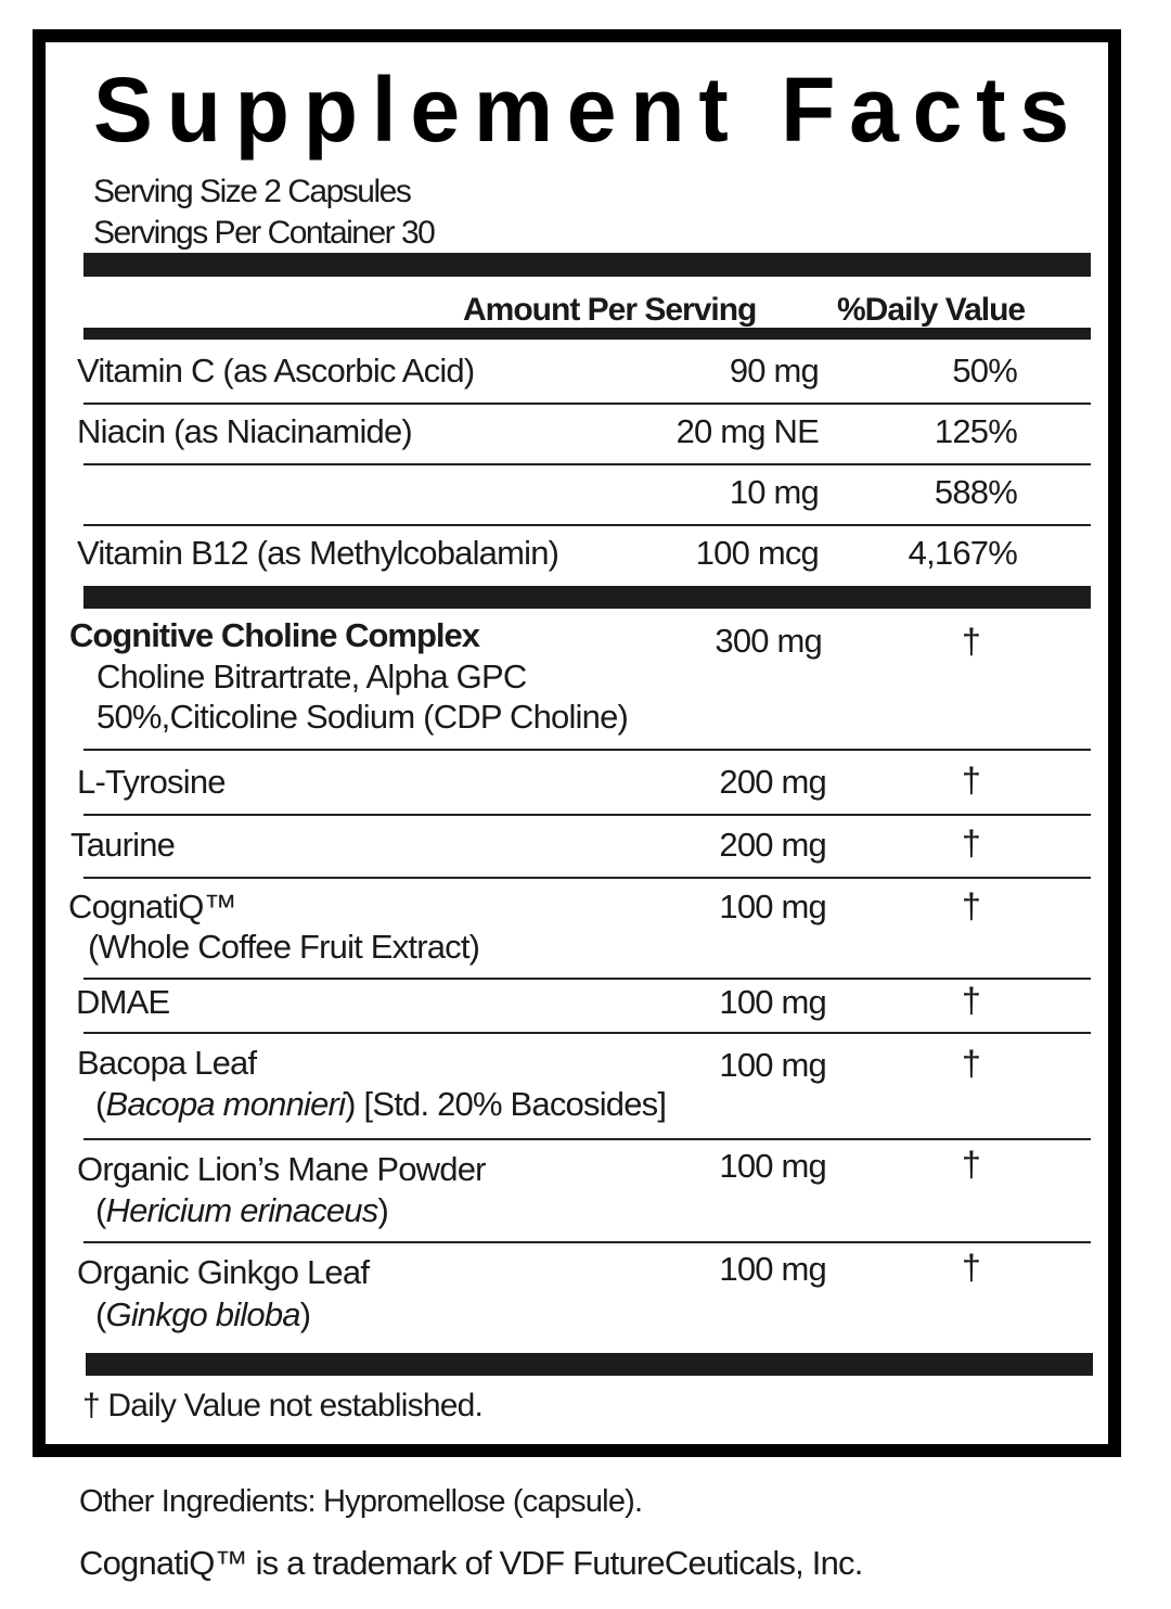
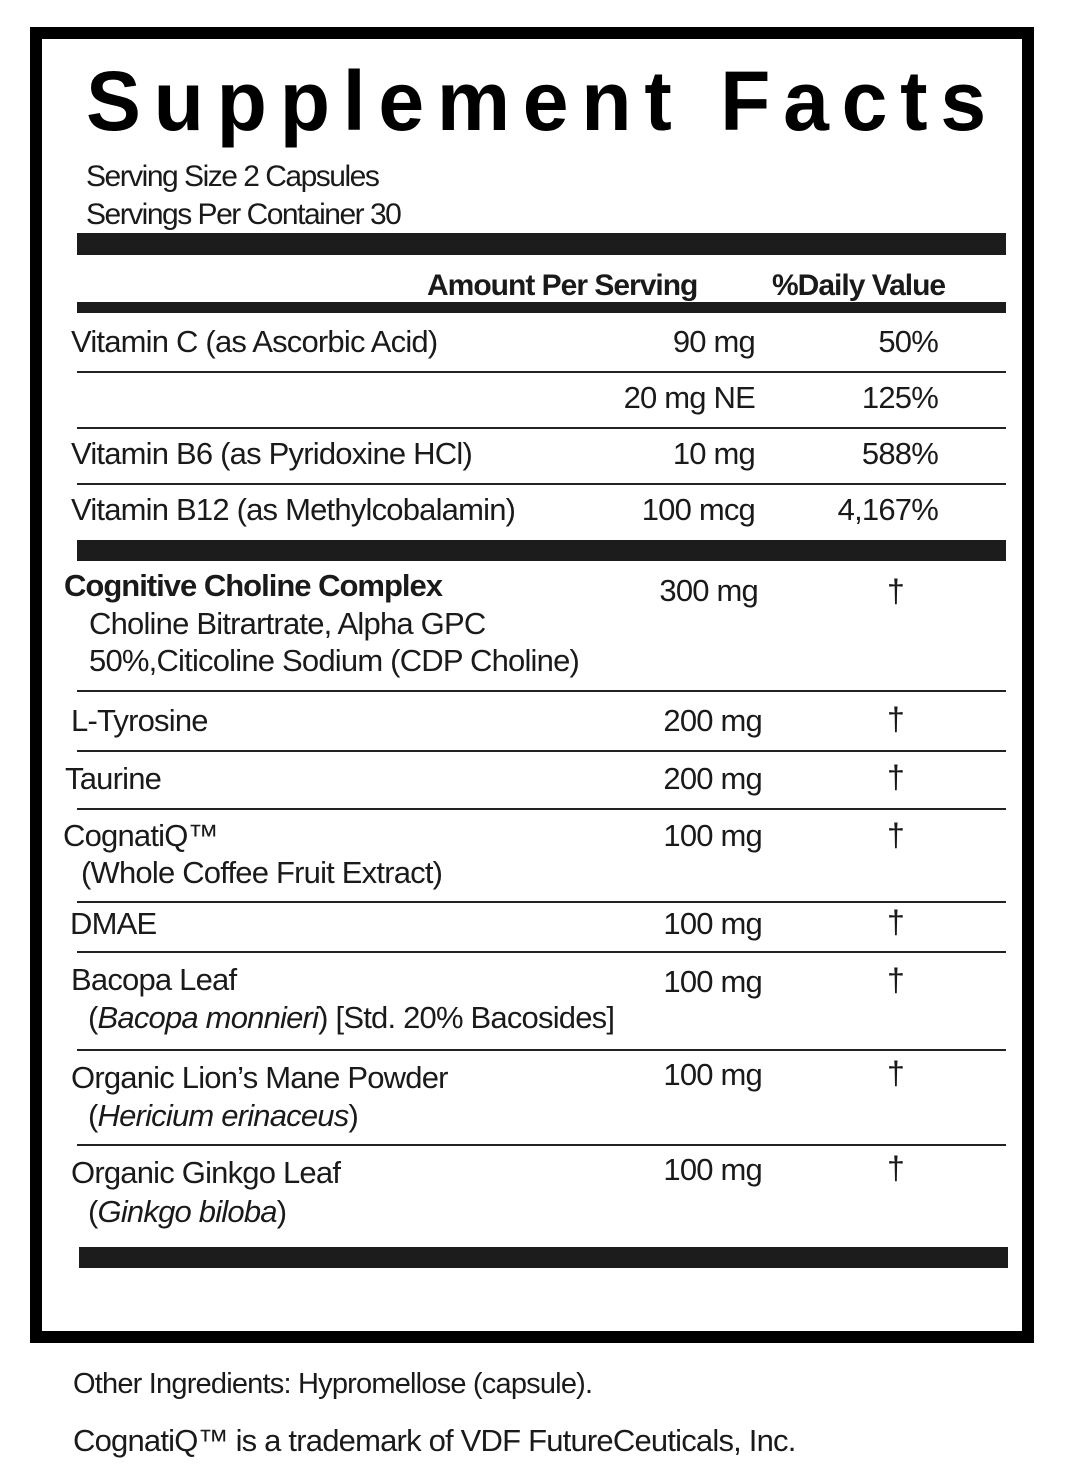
  Supplement Facts
  Serving Size 2 Capsules
  Servings Per Container 30
  Amount Per Serving
  %Daily Value
  Vitamin C (as Ascorbic Acid)
  90 mg
  50%
- Niacin (as Niacinamide)
  20 mg NE
  125%
+ Vitamin B6 (as Pyridoxine HCl)
  10 mg
  588%
  Vitamin B12 (as Methylcobalamin)
  100 mcg
  4,167%
  Cognitive Choline Complex
  300 mg
  †
  Choline Bitrartrate, Alpha GPC
  50%,Citicoline Sodium (CDP Choline)
  L-Tyrosine
  200 mg
  †
  Taurine
  200 mg
  †
  CognatiQ™
  100 mg
  †
  (Whole Coffee Fruit Extract)
  DMAE
  100 mg
  †
  Bacopa Leaf
  100 mg
  †
  (Bacopa monnieri) [Std. 20% Bacosides]
  Organic Lion’s Mane Powder
  100 mg
  †
  (Hericium erinaceus)
  Organic Ginkgo Leaf
  100 mg
  †
  (Ginkgo biloba)
- † Daily Value not established.
  Other Ingredients: Hypromellose (capsule).
  CognatiQ™ is a trademark of VDF FutureCeuticals, Inc.
